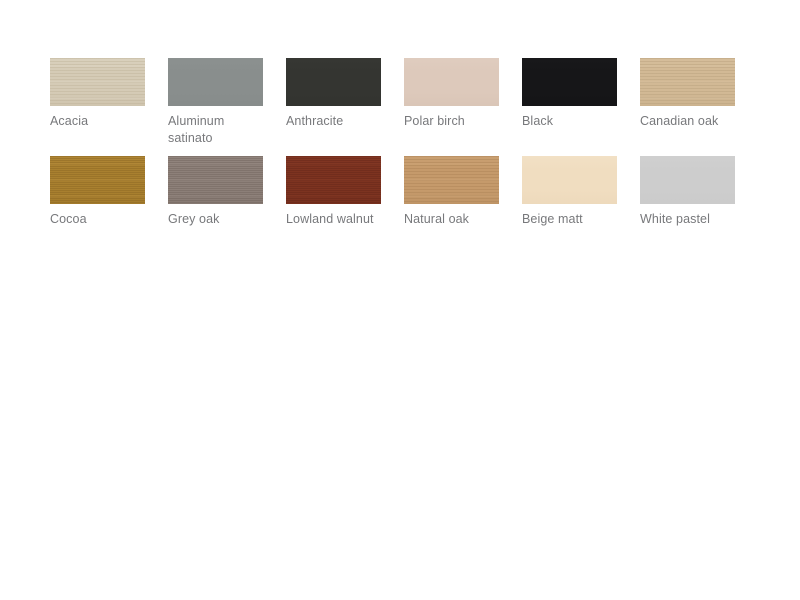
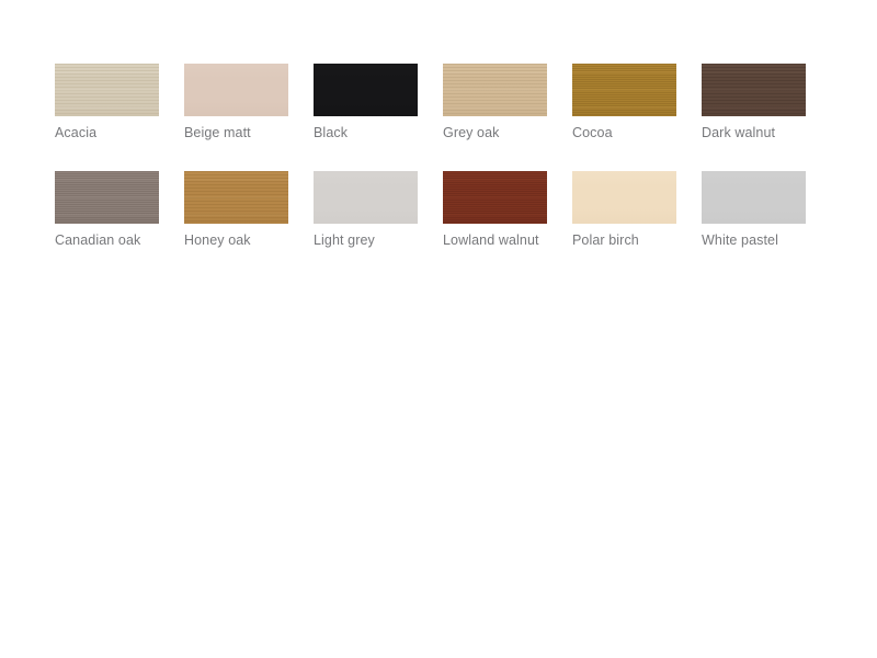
  Acacia
- Aluminum satinato
- Anthracite
- Polar birch
+ Beige matt
  Black
- Canadian oak
+ Grey oak
  Cocoa
+ Dark walnut
- Grey oak
+ Canadian oak
+ Honey oak
+ Light grey
  Lowland walnut
- Natural oak
- Beige matt
+ Polar birch
  White pastel
